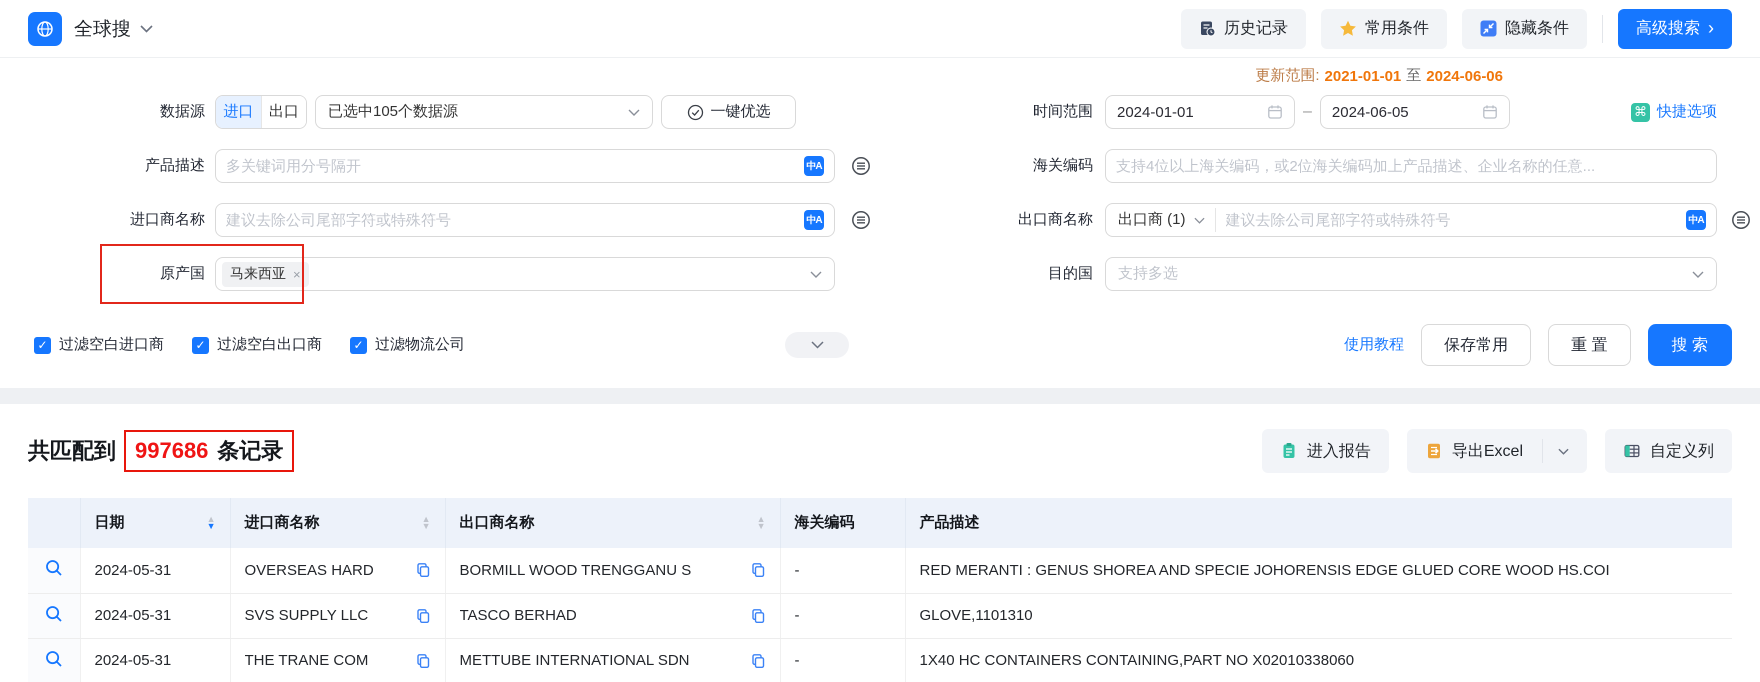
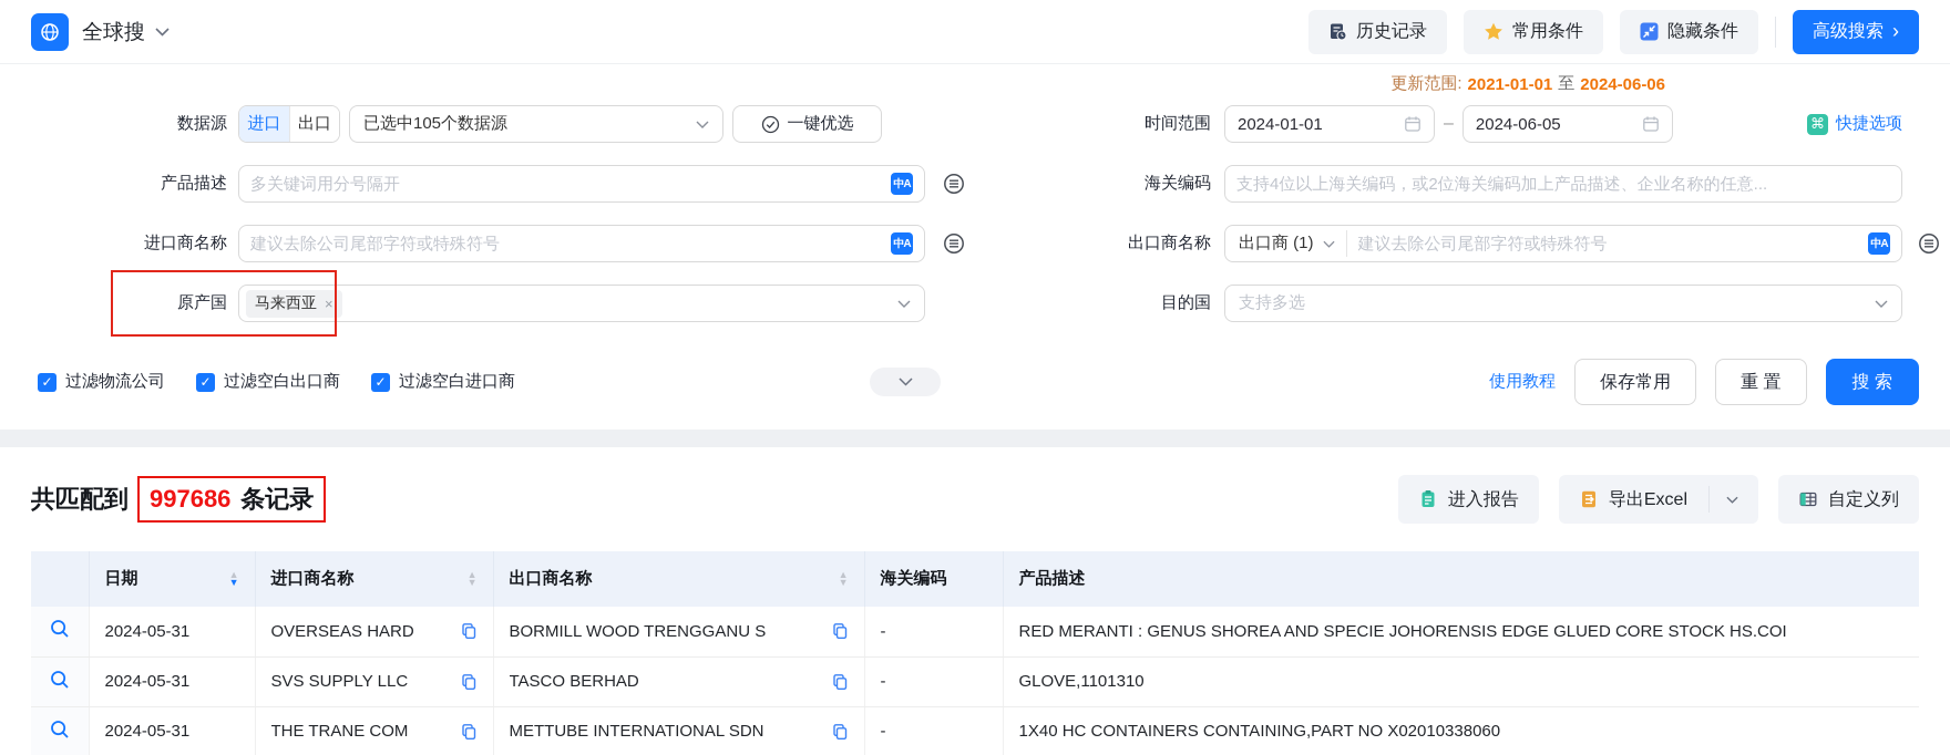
  全球搜
  历史记录
  常用条件
  隐藏条件
  高级搜索
  ›
  更新范围:
  2021-01-01
  至
  2024-06-06
  数据源
  进口
  出口
  已选中105个数据源
  一键优选
  时间范围
  2024-01-01
  –
  2024-06-05
  ⌘
  快捷选项
  产品描述
  多关键词用分号隔开
  中A
  海关编码
  支持4位以上海关编码，或2位海关编码加上产品描述、企业名称的任意...
  进口商名称
  建议去除公司尾部字符或特殊符号
  中A
  出口商名称
  出口商 (1)
  建议去除公司尾部字符或特殊符号
  中A
  原产国
  马来西亚
  ×
  目的国
  支持多选
  ✓
- 过滤空白进口商
+ 过滤物流公司
  ✓
  过滤空白出口商
  ✓
- 过滤物流公司
+ 过滤空白进口商
  使用教程
  保存常用
  重 置
  搜 索
  共匹配到
  997686
  条记录
  进入报告
  导出Excel
  自定义列
  	日期 ▲▼	进口商名称 ▲▼	出口商名称 ▲▼	海关编码	产品描述
- 	2024-05-31	OVERSEAS HARD	BORMILL WOOD TRENGGANU S	-	RED MERANTI : GENUS SHOREA AND SPECIE JOHORENSIS EDGE GLUED CORE WOOD HS.COI
+ 	2024-05-31	OVERSEAS HARD	BORMILL WOOD TRENGGANU S	-	RED MERANTI : GENUS SHOREA AND SPECIE JOHORENSIS EDGE GLUED CORE STOCK HS.COI
  	2024-05-31	SVS SUPPLY LLC	TASCO BERHAD	-	GLOVE,1101310
  	2024-05-31	THE TRANE COM	METTUBE INTERNATIONAL SDN	-	1X40 HC CONTAINERS CONTAINING,PART NO X02010338060
